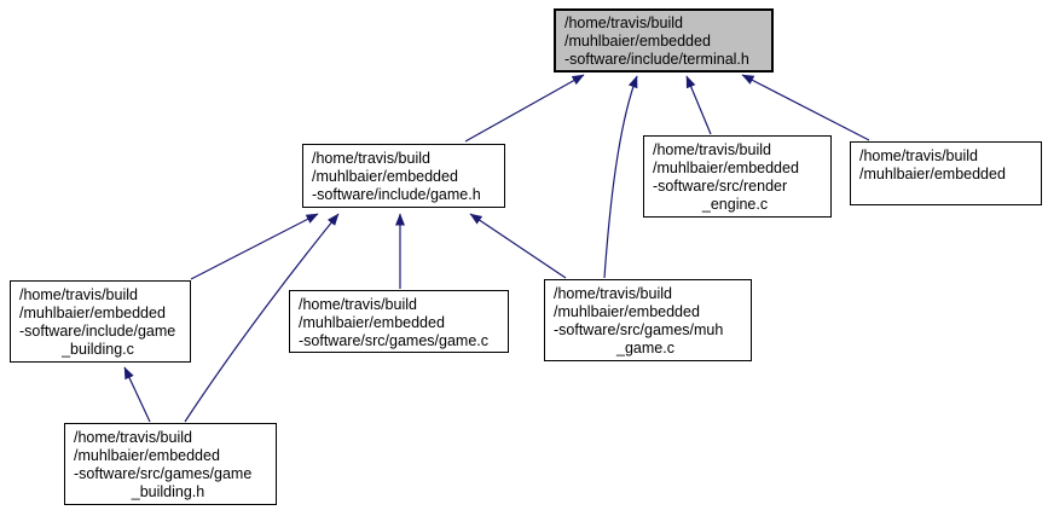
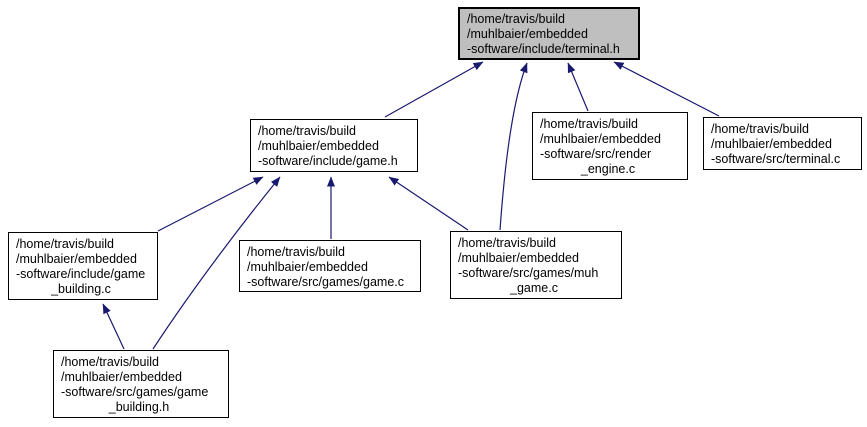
  /home/travis/build
  /muhlbaier/embedded
  -software/include/terminal.h
  /home/travis/build
  /muhlbaier/embedded
  -software/include/game.h
  /home/travis/build
  /muhlbaier/embedded
  -software/src/render
  _engine.c
  /home/travis/build
  /muhlbaier/embedded
+ -software/src/terminal.c
  /home/travis/build
  /muhlbaier/embedded
  -software/include/game
  _building.c
  /home/travis/build
  /muhlbaier/embedded
  -software/src/games/game.c
  /home/travis/build
  /muhlbaier/embedded
  -software/src/games/muh
  _game.c
  /home/travis/build
  /muhlbaier/embedded
  -software/src/games/game
  _building.h
